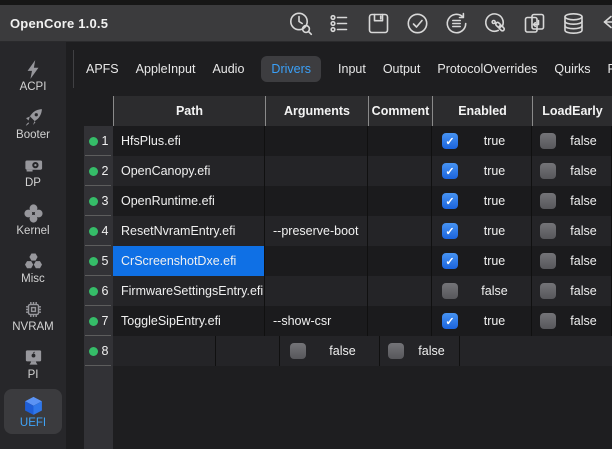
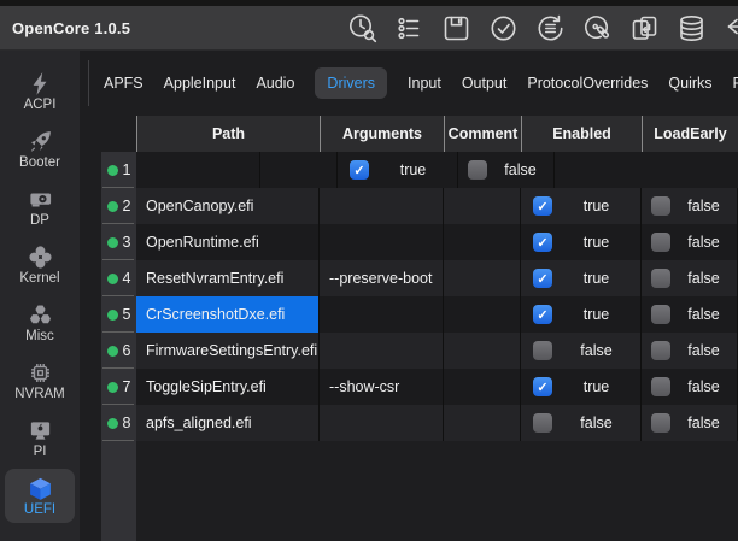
  OpenCore 1.0.5
  ACPI
  Booter
  DP
  Kernel
  Misc
  NVRAM
  PI
  UEFI
  APFS
  AppleInput
  Audio
  Drivers
  Input
  Output
  ProtocolOverrides
  Quirks
  1
  2
  3
  4
  5
  6
  7
  8
  Path
  Arguments
  Comment
  Enabled
  LoadEarly
- HfsPlus.efi
  true
  false
  OpenCanopy.efi
  true
  false
  OpenRuntime.efi
  true
  false
  ResetNvramEntry.efi
  --preserve-boot
  true
  false
  CrScreenshotDxe.efi
  true
  false
  FirmwareSettingsEntry.efi
  false
  false
  ToggleSipEntry.efi
  --show-csr
  true
  false
+ apfs_aligned.efi
  false
  false
